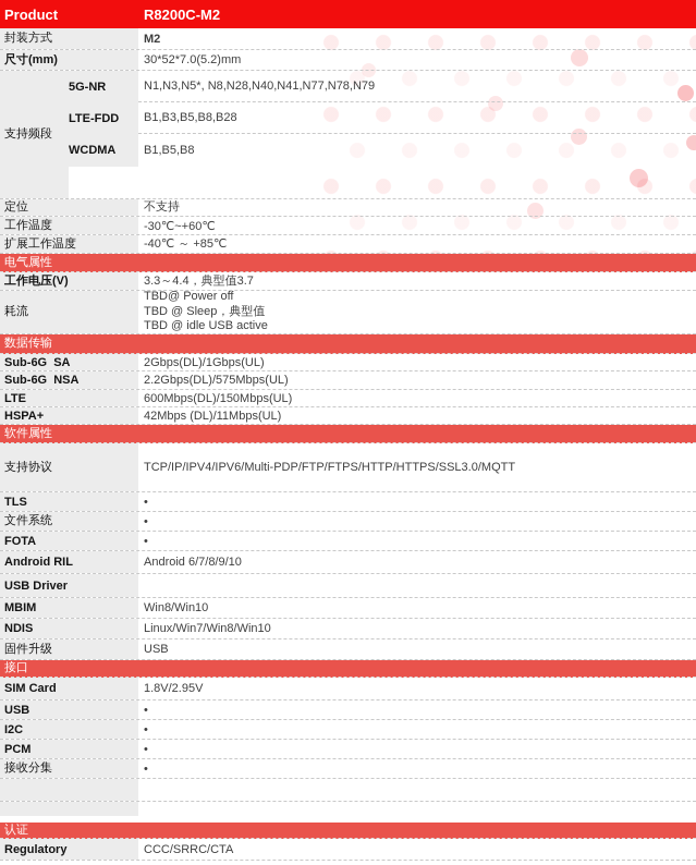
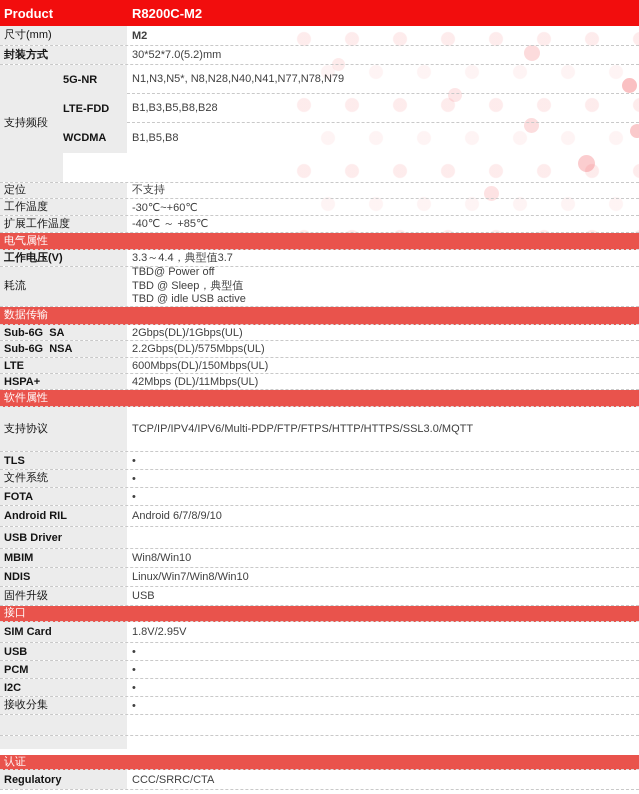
  Product
  R8200C-M2
- 封装方式
+ 尺寸(mm)
  M2
- 尺寸(mm)
+ 封装方式
  30*52*7.0(5.2)mm
  支持频段
  5G-NR
  N1,N3,N5*, N8,N28,N40,N41,N77,N78,N79
  LTE-FDD
  B1,B3,B5,B8,B28
  WCDMA
  B1,B5,B8
  定位
  不支持
  工作温度
  -30℃~+60℃
  扩展工作温度
  -40℃ ～ +85℃
  电气属性
  工作电压(V)
  3.3～4.4，典型值3.7
  耗流
  TBD@ Power off
  TBD @ Sleep，典型值
  TBD @ idle USB active
  数据传输
  Sub-6G SA
  2Gbps(DL)/1Gbps(UL)
  Sub-6G NSA
  2.2Gbps(DL)/575Mbps(UL)
  LTE
  600Mbps(DL)/150Mbps(UL)
  HSPA+
  42Mbps (DL)/11Mbps(UL)
  软件属性
  支持协议
  TCP/IP/IPV4/IPV6/Multi-PDP/FTP/FTPS/HTTP/HTTPS/SSL3.0/MQTT
  TLS
  •
  文件系统
  •
  FOTA
  •
  Android RIL
  Android 6/7/8/9/10
  USB Driver
  MBIM
  Win8/Win10
  NDIS
  Linux/Win7/Win8/Win10
  固件升级
  USB
  接口
  SIM Card
  1.8V/2.95V
  USB
  •
- I2C
+ PCM
  •
- PCM
+ I2C
  •
  接收分集
  •
  认证
  Regulatory
  CCC/SRRC/CTA
